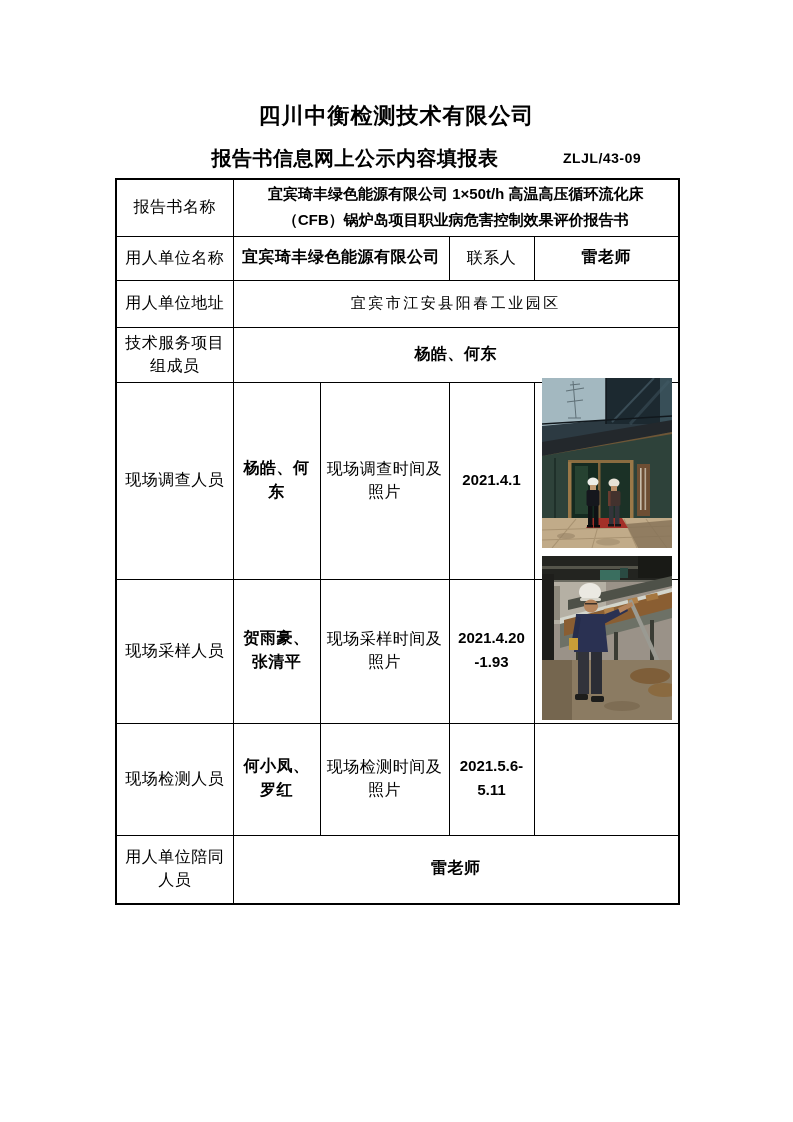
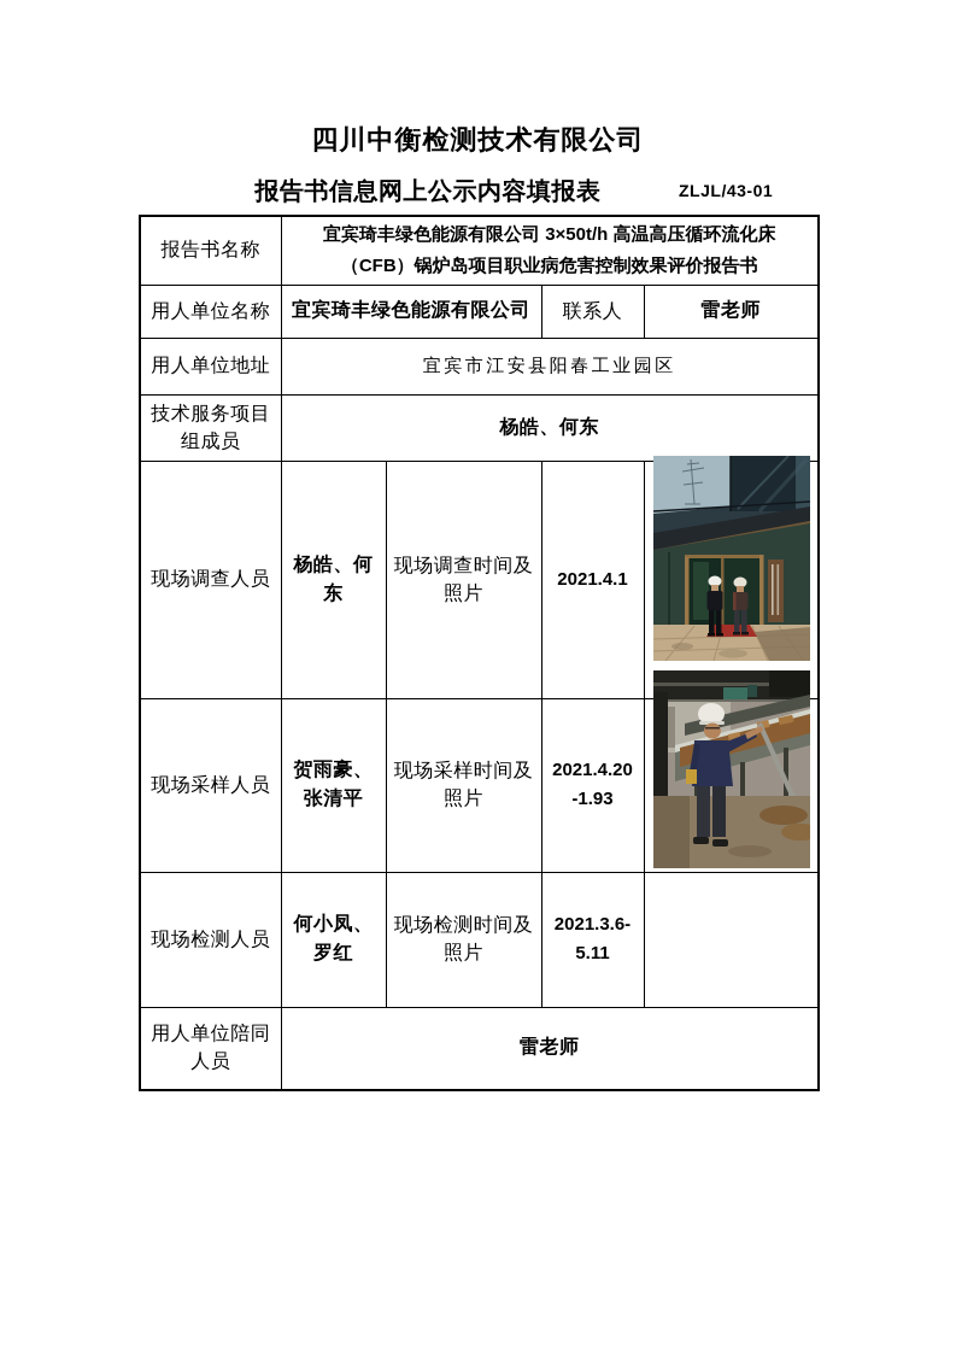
  四川中衡检测技术有限公司
  报告书信息网上公示内容填报表
- ZLJL/43-09
+ ZLJL/43-01
- 报告书名称	宜宾琦丰绿色能源有限公司 1×50t/h 高温高压循环流化床 （CFB）锅炉岛项目职业病危害控制效果评价报告书
+ 报告书名称	宜宾琦丰绿色能源有限公司 3×50t/h 高温高压循环流化床 （CFB）锅炉岛项目职业病危害控制效果评价报告书
  用人单位名称	宜宾琦丰绿色能源有限公司	联系人	雷老师
  用人单位地址	宜宾市江安县阳春工业园区
  技术服务项目组成员	杨皓、何东
  现场调查人员	杨皓、何东	现场调查时间及照片	2021.4.1
  现场采样人员	贺雨豪、张清平	现场采样时间及照片	2021.4.20 -1.93
- 现场检测人员	何小凤、罗红	现场检测时间及照片	2021.5.6- 5.11
+ 现场检测人员	何小凤、罗红	现场检测时间及照片	2021.3.6- 5.11
  用人单位陪同人员	雷老师
